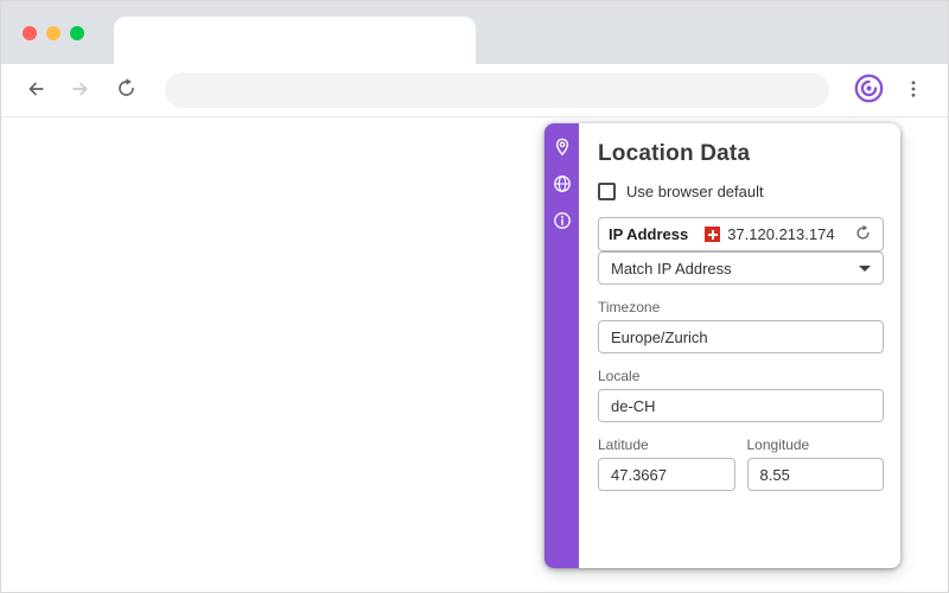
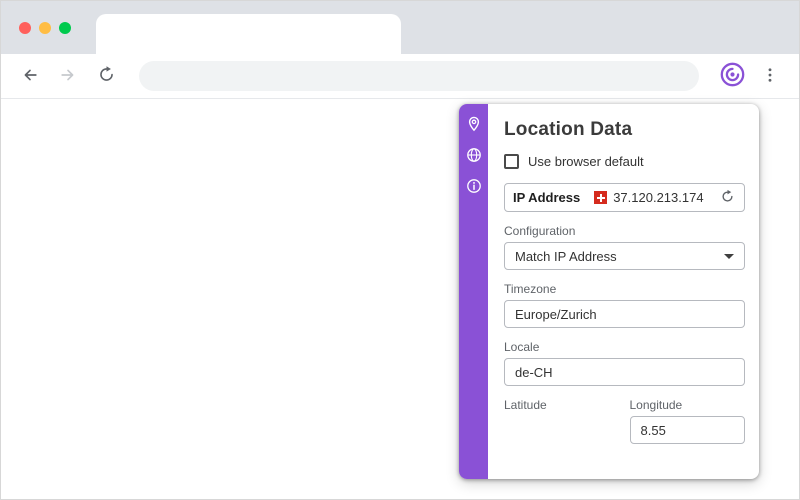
  Location Data
  Use browser default
  IP Address
  37.120.213.174
+ Configuration
  Match IP Address
  Timezone
  Europe/Zurich
  Locale
  de-CH
  Latitude
- 47.3667
  Longitude
  8.55
